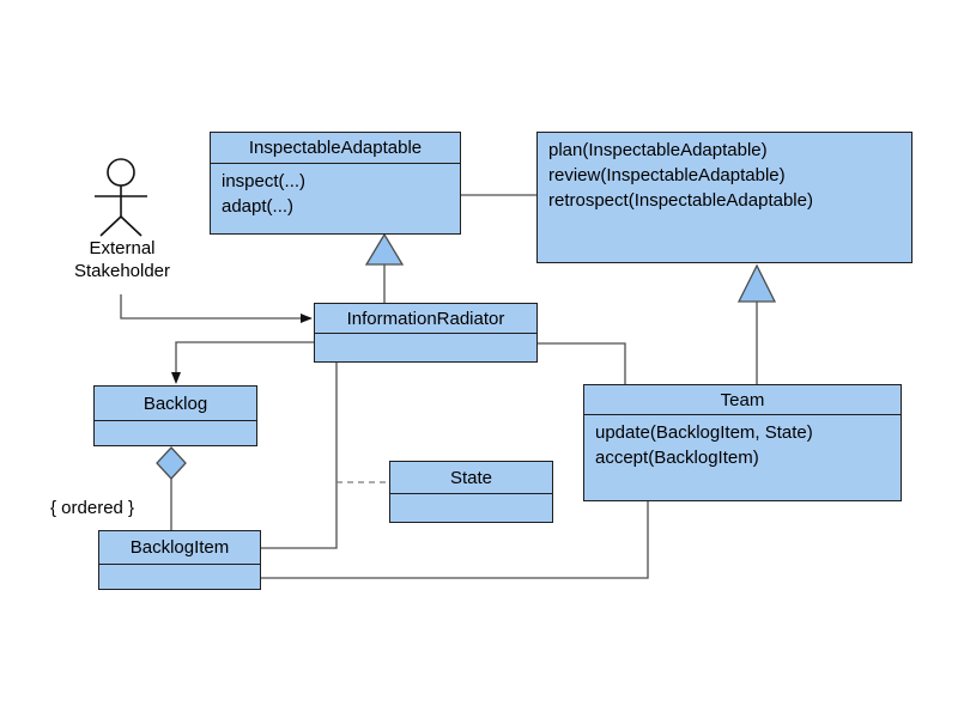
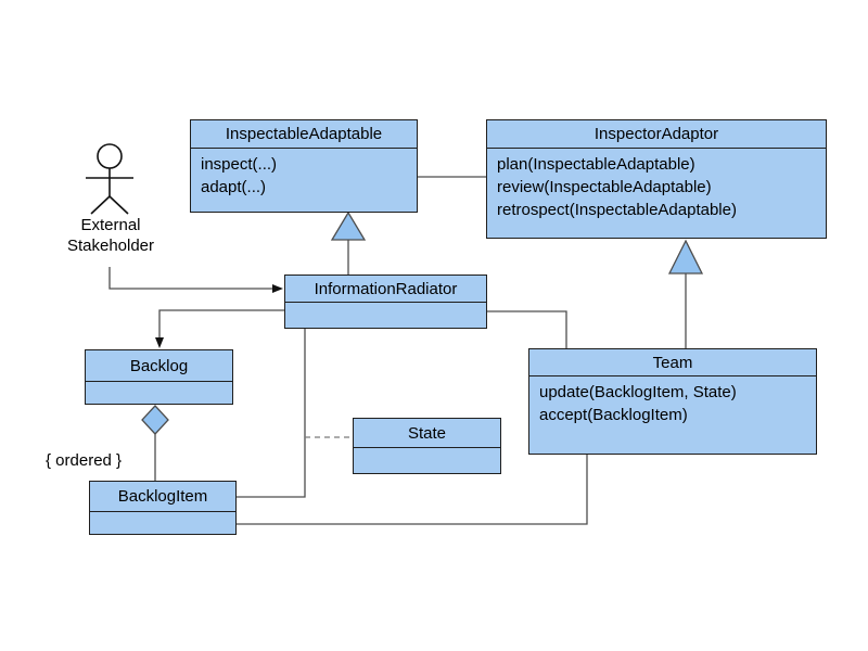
  External
  Stakeholder
  { ordered }
  InspectableAdaptable
  inspect(...)
  adapt(...)
+ InspectorAdaptor
  plan(InspectableAdaptable)
  review(InspectableAdaptable)
  retrospect(InspectableAdaptable)
  InformationRadiator
  Backlog
  BacklogItem
  State
  Team
  update(BacklogItem, State)
  accept(BacklogItem)
